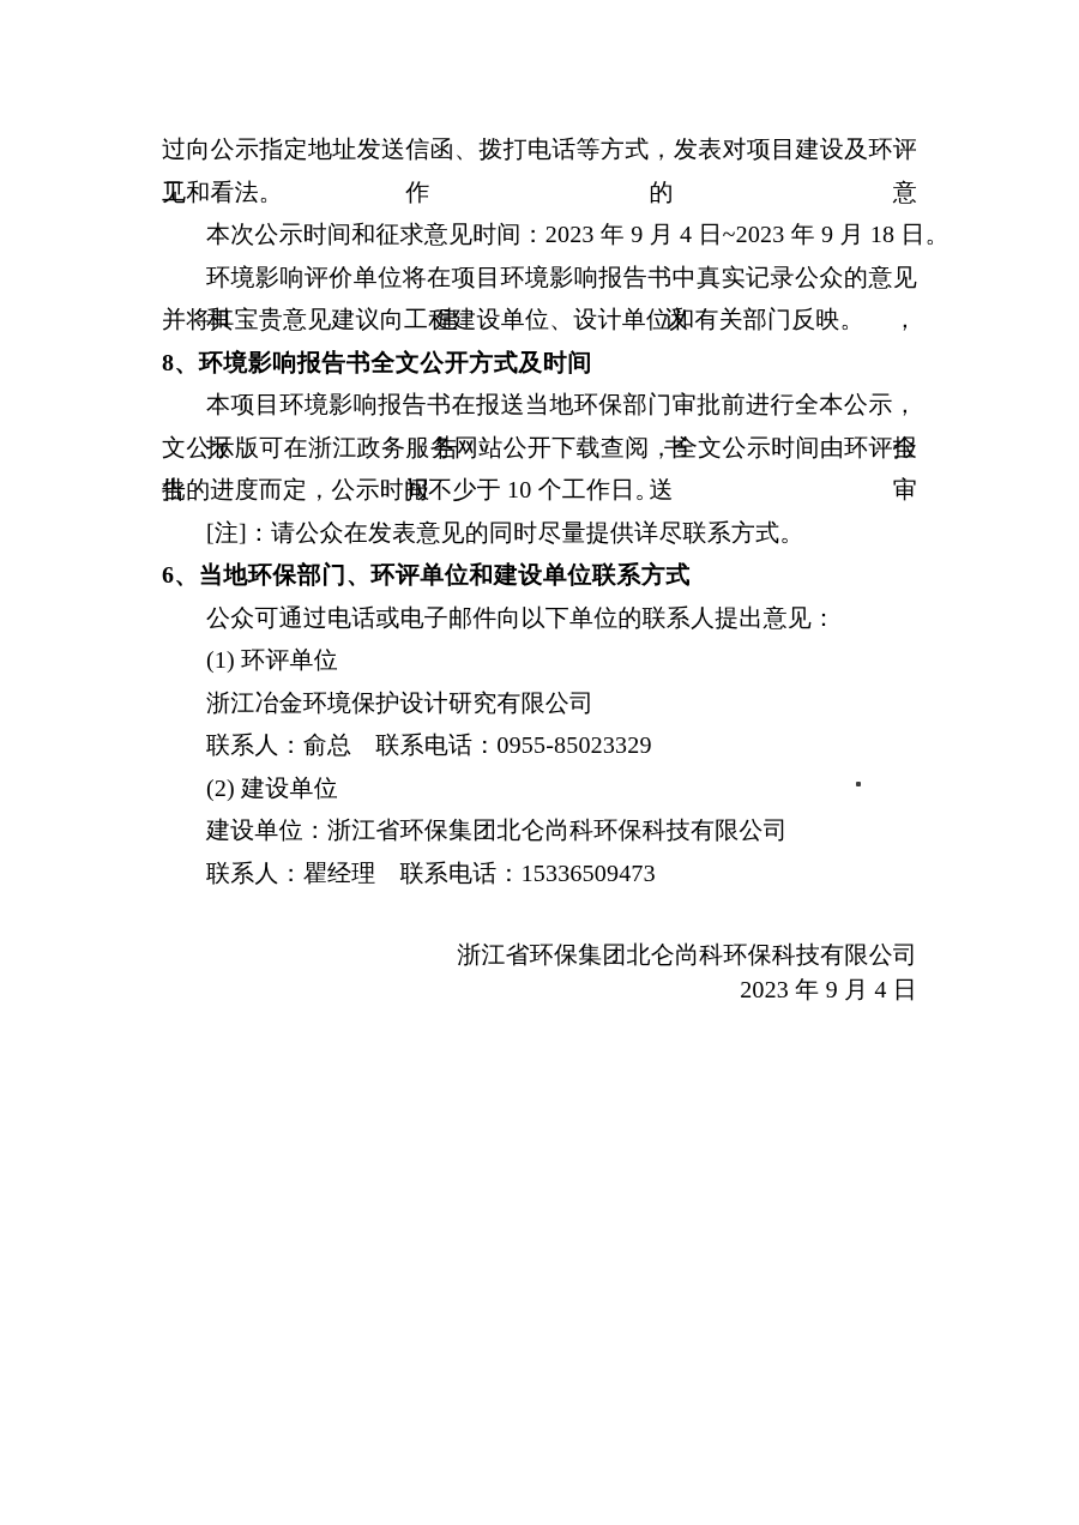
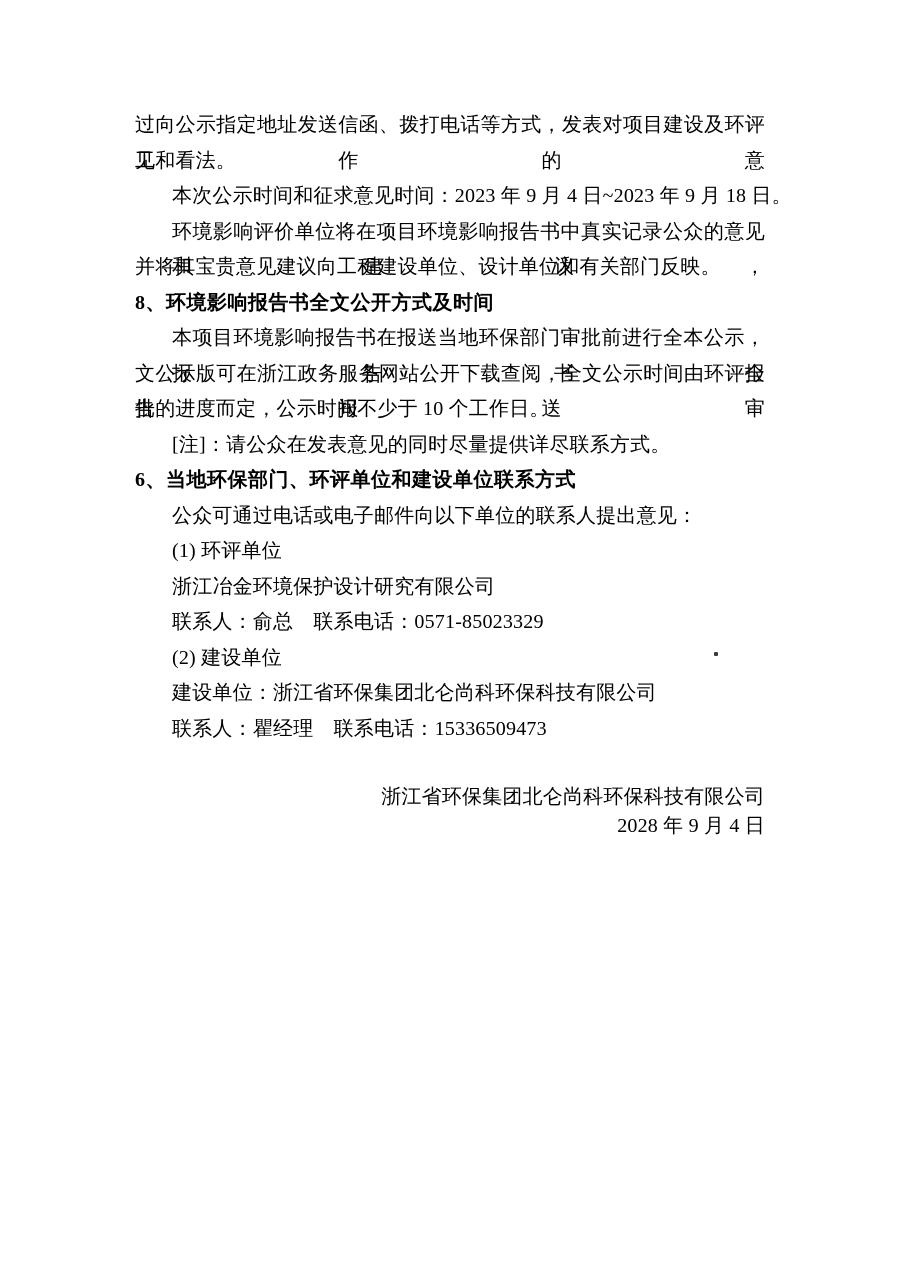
  过向公示指定地址发送信函、拨打电话等方式，发表对项目建设及环评工作的意
  见和看法。
  本次公示时间和征求意见时间：2023 年 9 月 4 日~2023 年 9 月 18 日。
  环境影响评价单位将在项目环境影响报告书中真实记录公众的意见和建议，
  并将其宝贵意见建议向工程建设单位、设计单位和有关部门反映。
  8、环境影响报告书全文公开方式及时间
  本项目环境影响报告书在报送当地环保部门审批前进行全本公示，报告书全
  文公示版可在浙江政务服务网站公开下载查阅，全文公示时间由环评报告报送审
  批的进度而定，公示时间不少于 10 个工作日。
  [注]：请公众在发表意见的同时尽量提供详尽联系方式。
  6、当地环保部门、环评单位和建设单位联系方式
  公众可通过电话或电子邮件向以下单位的联系人提出意见：
  (1) 环评单位
  浙江冶金环境保护设计研究有限公司
- 联系人：俞总 联系电话：0955-85023329
+ 联系人：俞总 联系电话：0571-85023329
  (2) 建设单位
  建设单位：浙江省环保集团北仑尚科环保科技有限公司
  联系人：瞿经理 联系电话：15336509473
  浙江省环保集团北仑尚科环保科技有限公司
- 2023 年 9 月 4 日
+ 2028 年 9 月 4 日
